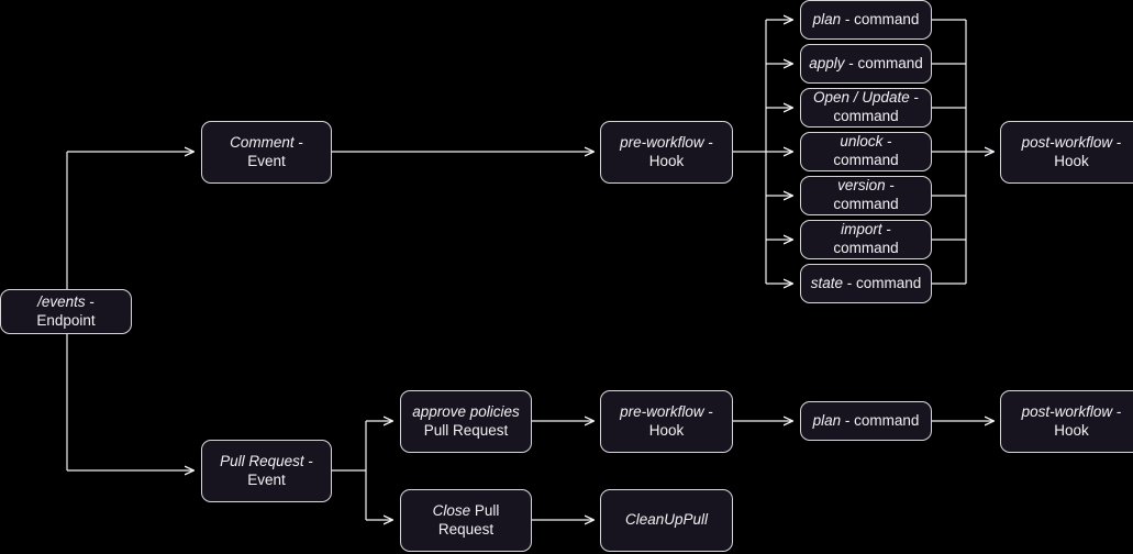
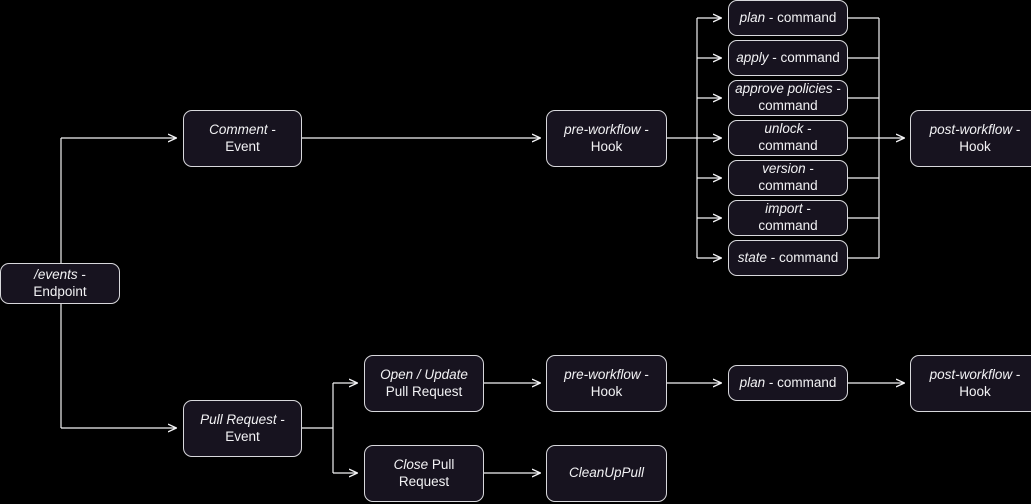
  /events - Endpoint
  Comment - Event
  pre-workflow - Hook
  plan - command
  apply - command
- Open / Update - command
+ approve policies - command
  unlock - command
  version - command
  import - command
  state - command
  post-workflow - Hook
  Pull Request - Event
- approve policies Pull Request
+ Open / Update Pull Request
  Close Pull Request
  pre-workflow - Hook
  CleanUpPull
  plan - command
  post-workflow - Hook
